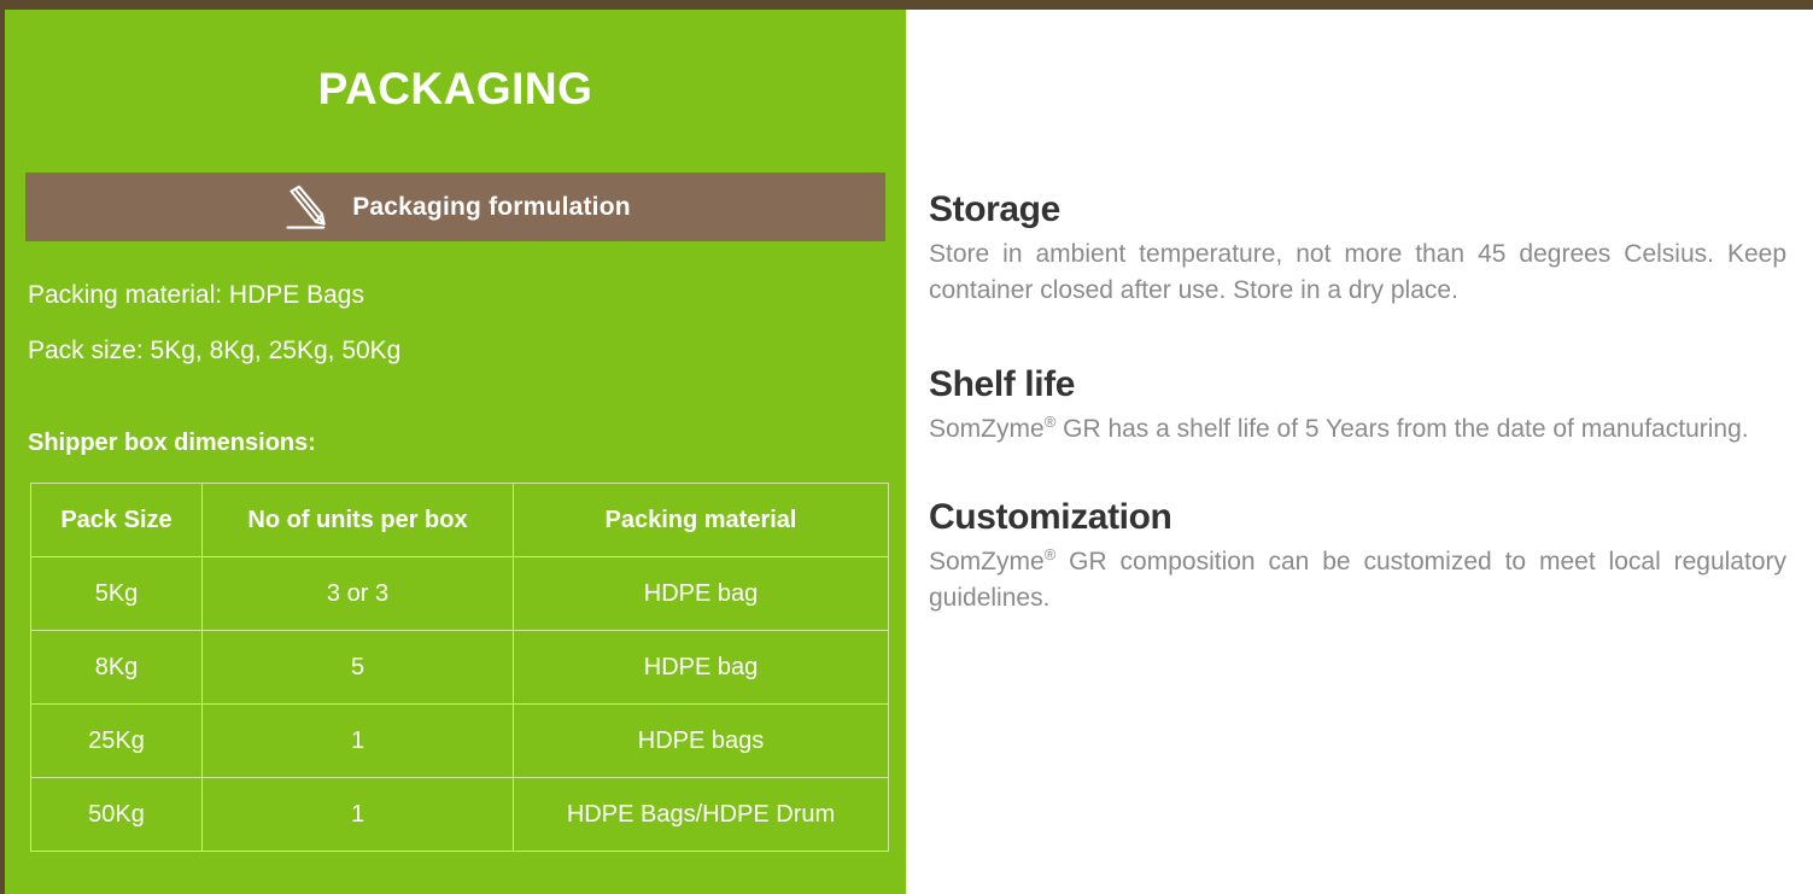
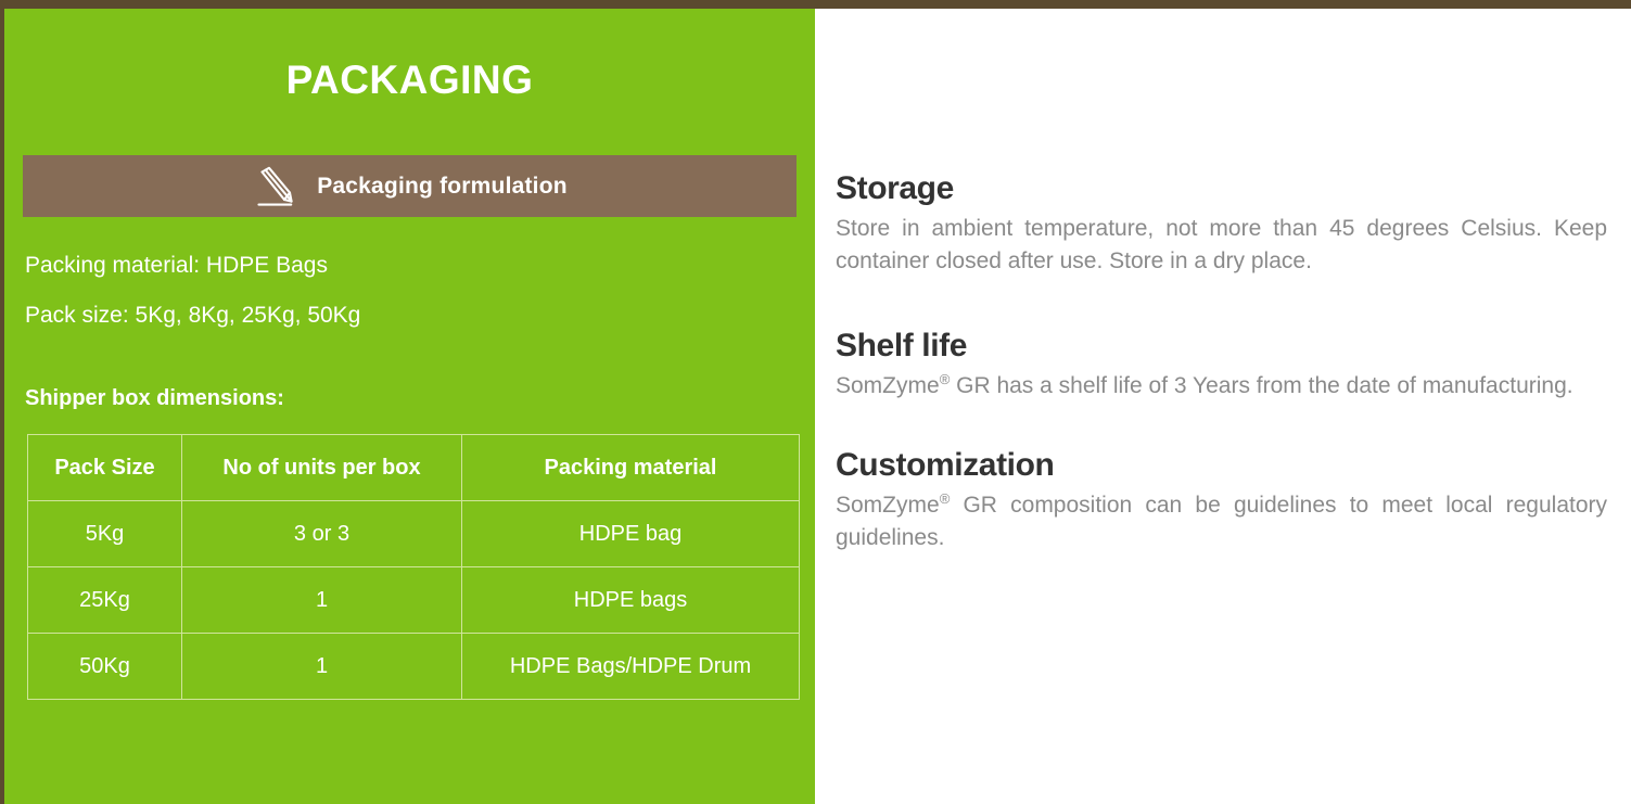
  PACKAGING
  Packaging formulation
  Packing material: HDPE Bags
  Pack size: 5Kg, 8Kg, 25Kg, 50Kg
  Shipper box dimensions:
  Pack Size	No of units per box	Packing material
  5Kg	3 or 3	HDPE bag
- 8Kg	5	HDPE bag
  25Kg	1	HDPE bags
  50Kg	1	HDPE Bags/HDPE Drum
  Storage
  Store in ambient temperature, not more than 45 degrees Celsius. Keep container closed after use. Store in a dry place.
  Shelf life
- SomZyme® GR has a shelf life of 5 Years from the date of manufacturing.
+ SomZyme® GR has a shelf life of 3 Years from the date of manufacturing.
  Customization
- SomZyme® GR composition can be customized to meet local regulatory guidelines.
+ SomZyme® GR composition can be guidelines to meet local regulatory guidelines.
